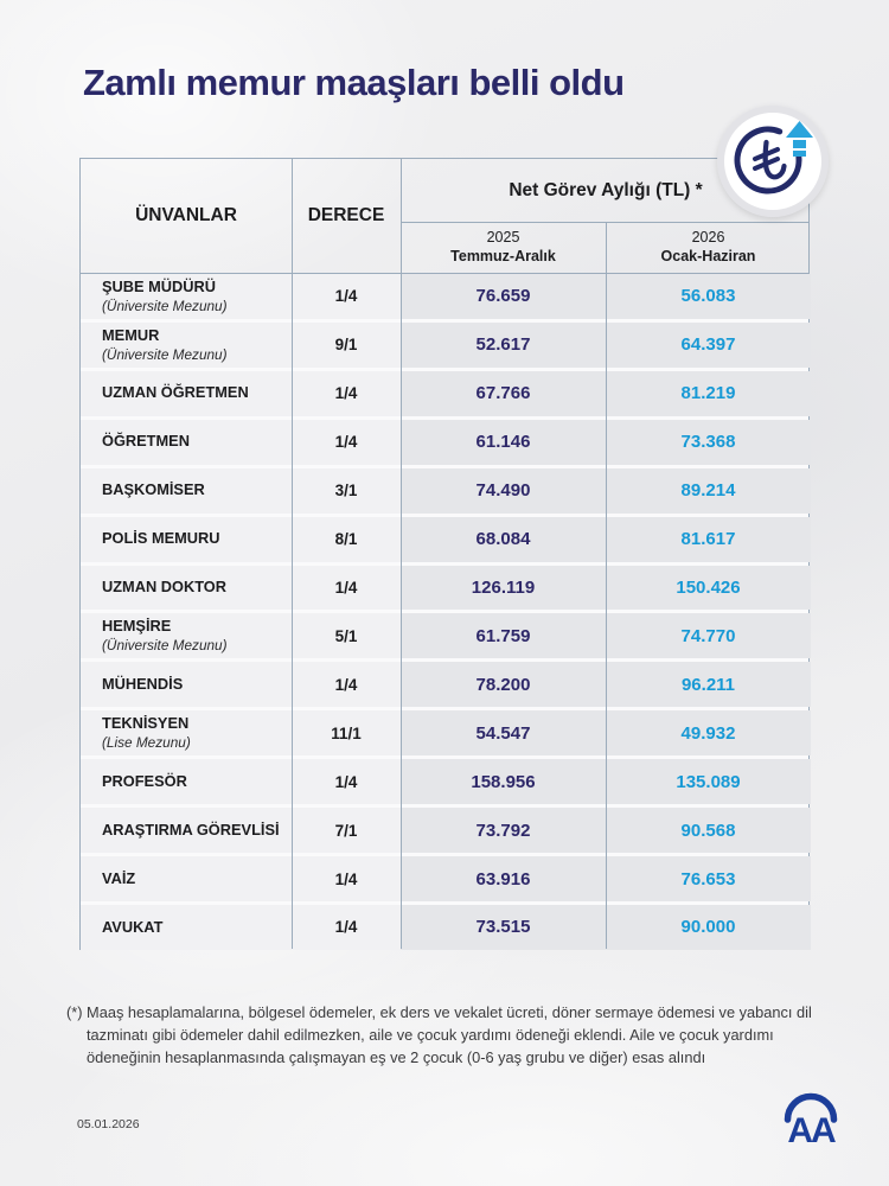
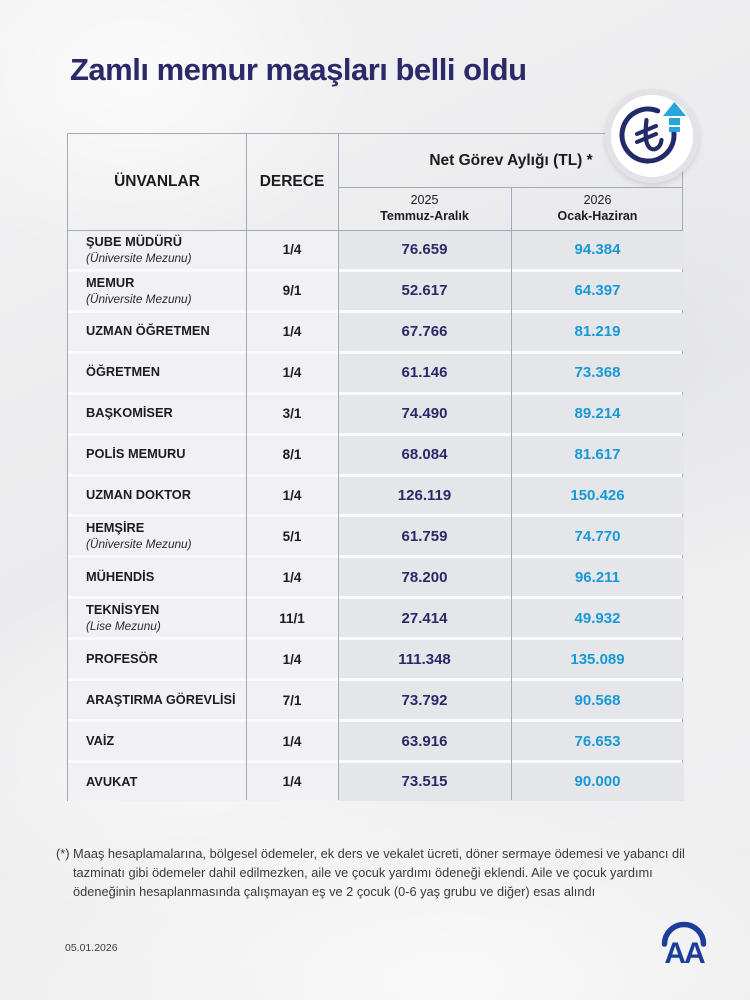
  Zamlı memur maaşları belli oldu
  ÜNVANLAR
  DERECE
  Net Görev Aylığı (TL) *
  2025
  Temmuz-Aralık
  2026
  Ocak-Haziran
  ŞUBE MÜDÜRÜ
  (Üniversite Mezunu)
  1/4
  76.659
- 56.083
+ 94.384
  MEMUR
  (Üniversite Mezunu)
  9/1
  52.617
  64.397
  UZMAN ÖĞRETMEN
  1/4
  67.766
  81.219
  ÖĞRETMEN
  1/4
  61.146
  73.368
  BAŞKOMİSER
  3/1
  74.490
  89.214
  POLİS MEMURU
  8/1
  68.084
  81.617
  UZMAN DOKTOR
  1/4
  126.119
  150.426
  HEMŞİRE
  (Üniversite Mezunu)
  5/1
  61.759
  74.770
  MÜHENDİS
  1/4
  78.200
  96.211
  TEKNİSYEN
  (Lise Mezunu)
  11/1
- 54.547
+ 27.414
  49.932
  PROFESÖR
  1/4
- 158.956
+ 111.348
  135.089
  ARAŞTIRMA GÖREVLİSİ
  7/1
  73.792
  90.568
  VAİZ
  1/4
  63.916
  76.653
  AVUKAT
  1/4
  73.515
  90.000
  (*) Maaş hesaplamalarına, bölgesel ödemeler, ek ders ve vekalet ücreti, döner sermaye ödemesi ve yabancı dil tazminatı gibi ödemeler dahil edilmezken, aile ve çocuk yardımı ödeneği eklendi. Aile ve çocuk yardımı ödeneğinin hesaplanmasında çalışmayan eş ve 2 çocuk (0-6 yaş grubu ve diğer) esas alındı
  05.01.2026
  AA
